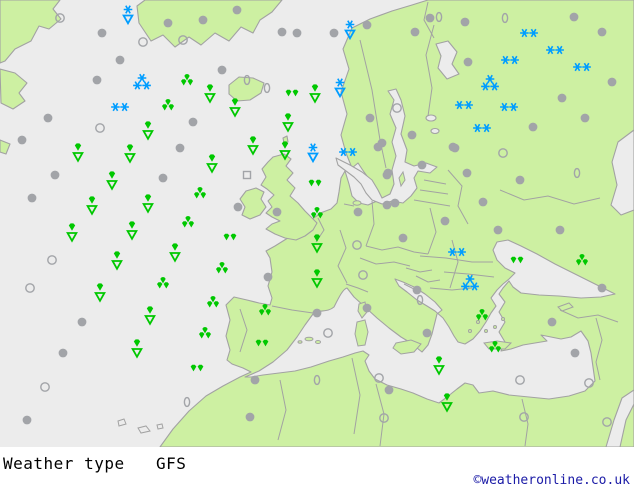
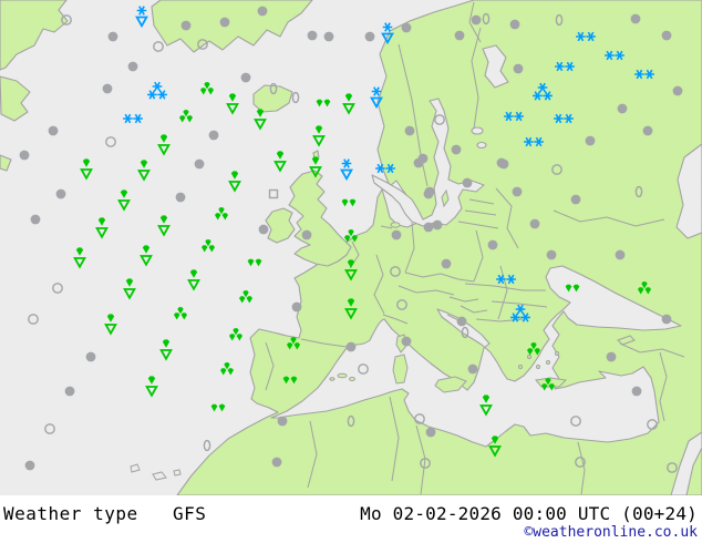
  Weather type
  GFS
+ Mo 02-02-2026 00:00 UTC (00+24)
  ©weatheronline.co.uk
